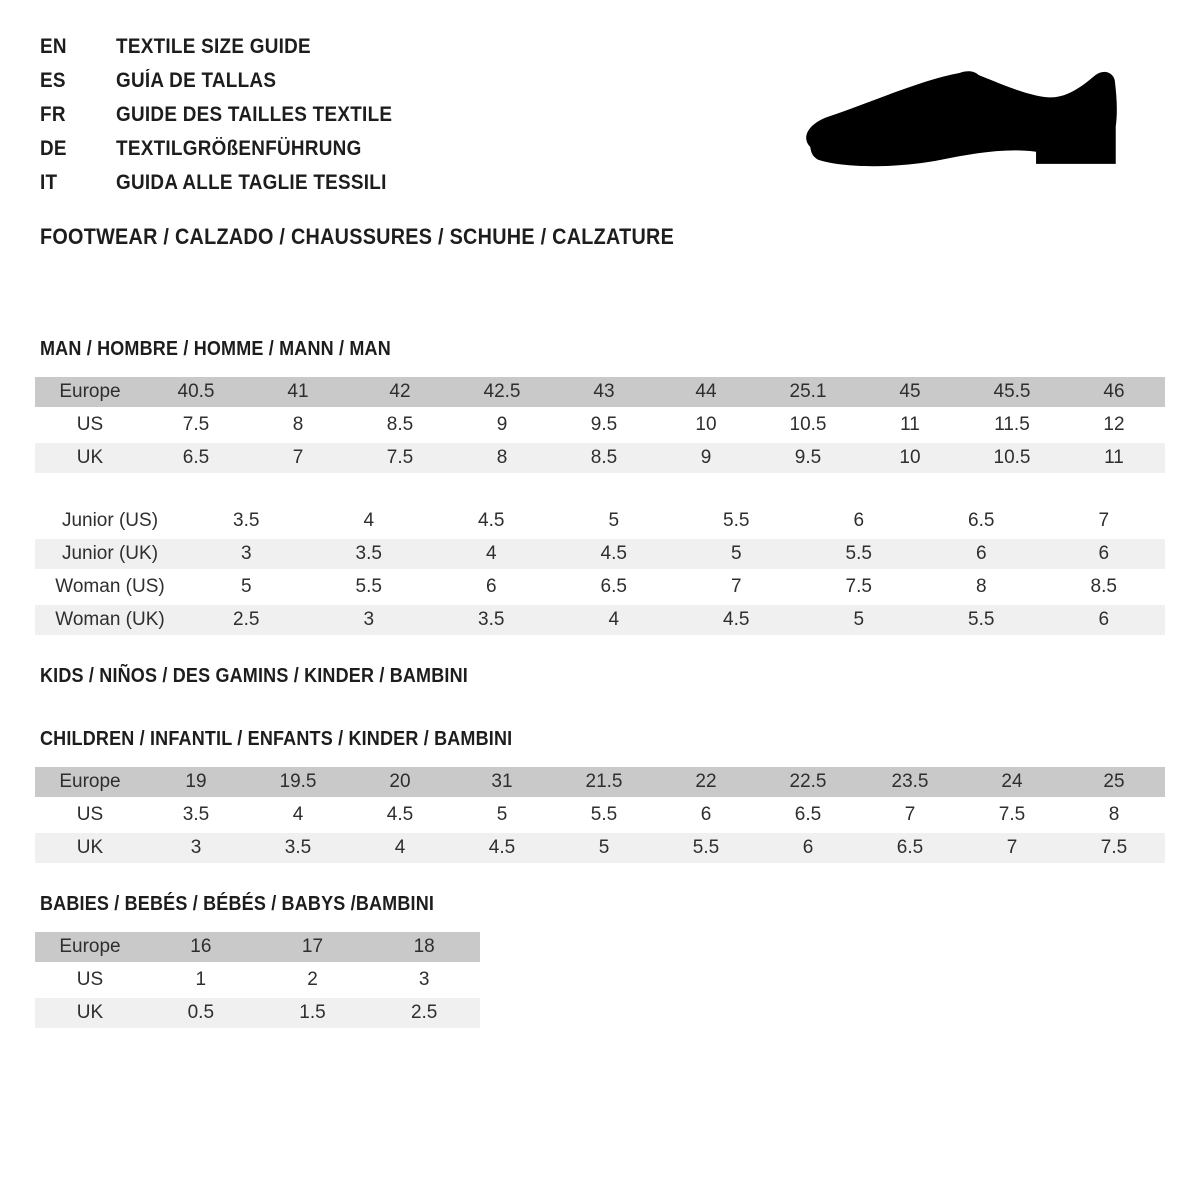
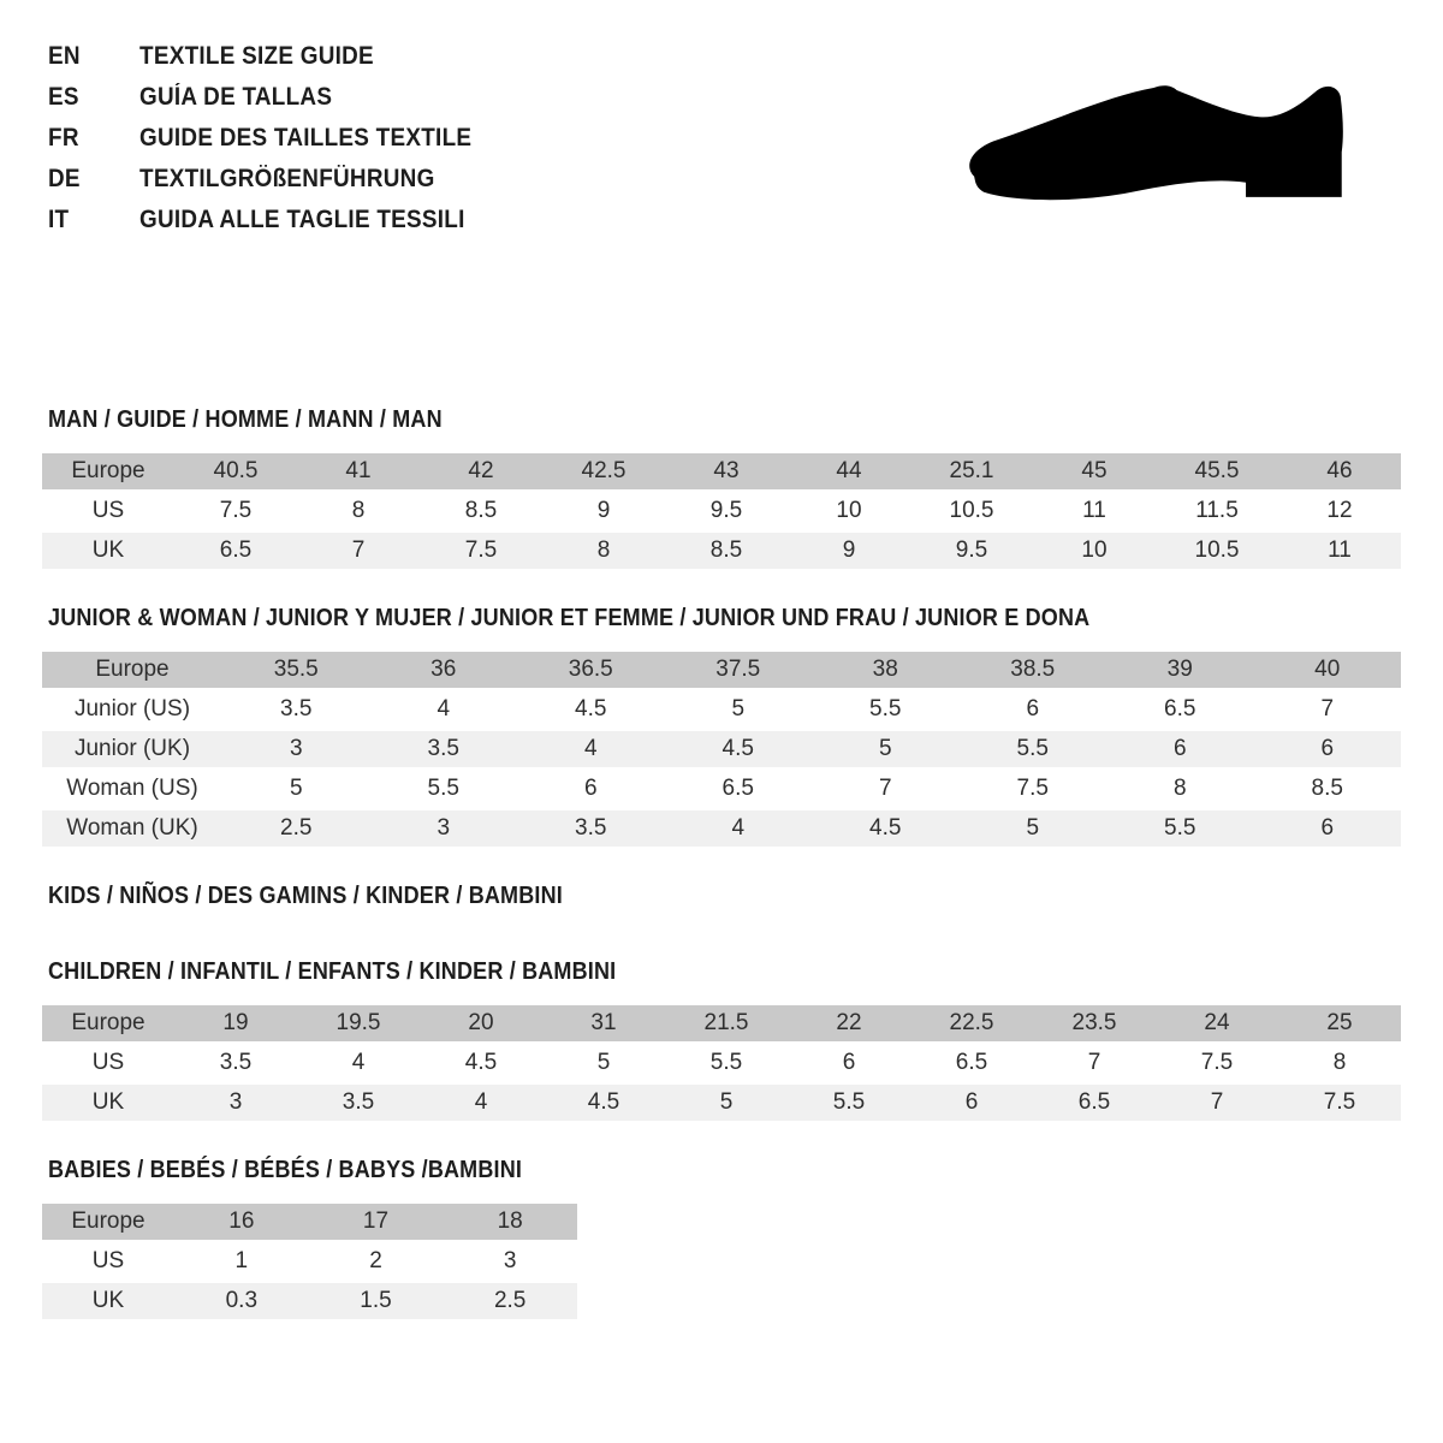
  EN
  TEXTILE SIZE GUIDE
  ES
  GUÍA DE TALLAS
  FR
  GUIDE DES TAILLES TEXTILE
  DE
  TEXTILGRÖßENFÜHRUNG
  IT
  GUIDA ALLE TAGLIE TESSILI
- FOOTWEAR / CALZADO / CHAUSSURES / SCHUHE / CALZATURE
- MAN / HOMBRE / HOMME / MANN / MAN
+ MAN / GUIDE / HOMME / MANN / MAN
  Europe	40.5	41	42	42.5	43	44	25.1	45	45.5	46
  US	7.5	8	8.5	9	9.5	10	10.5	11	11.5	12
  UK	6.5	7	7.5	8	8.5	9	9.5	10	10.5	11
+ JUNIOR & WOMAN / JUNIOR Y MUJER / JUNIOR ET FEMME / JUNIOR UND FRAU / JUNIOR E DONA
+ Europe	35.5	36	36.5	37.5	38	38.5	39	40
  Junior (US)	3.5	4	4.5	5	5.5	6	6.5	7
  Junior (UK)	3	3.5	4	4.5	5	5.5	6	6
  Woman (US)	5	5.5	6	6.5	7	7.5	8	8.5
  Woman (UK)	2.5	3	3.5	4	4.5	5	5.5	6
  KIDS / NIÑOS / DES GAMINS / KINDER / BAMBINI
  CHILDREN / INFANTIL / ENFANTS / KINDER / BAMBINI
  Europe	19	19.5	20	31	21.5	22	22.5	23.5	24	25
  US	3.5	4	4.5	5	5.5	6	6.5	7	7.5	8
  UK	3	3.5	4	4.5	5	5.5	6	6.5	7	7.5
  BABIES / BEBÉS / BÉBÉS / BABYS /BAMBINI
  Europe	16	17	18
  US	1	2	3
- UK	0.5	1.5	2.5
+ UK	0.3	1.5	2.5
